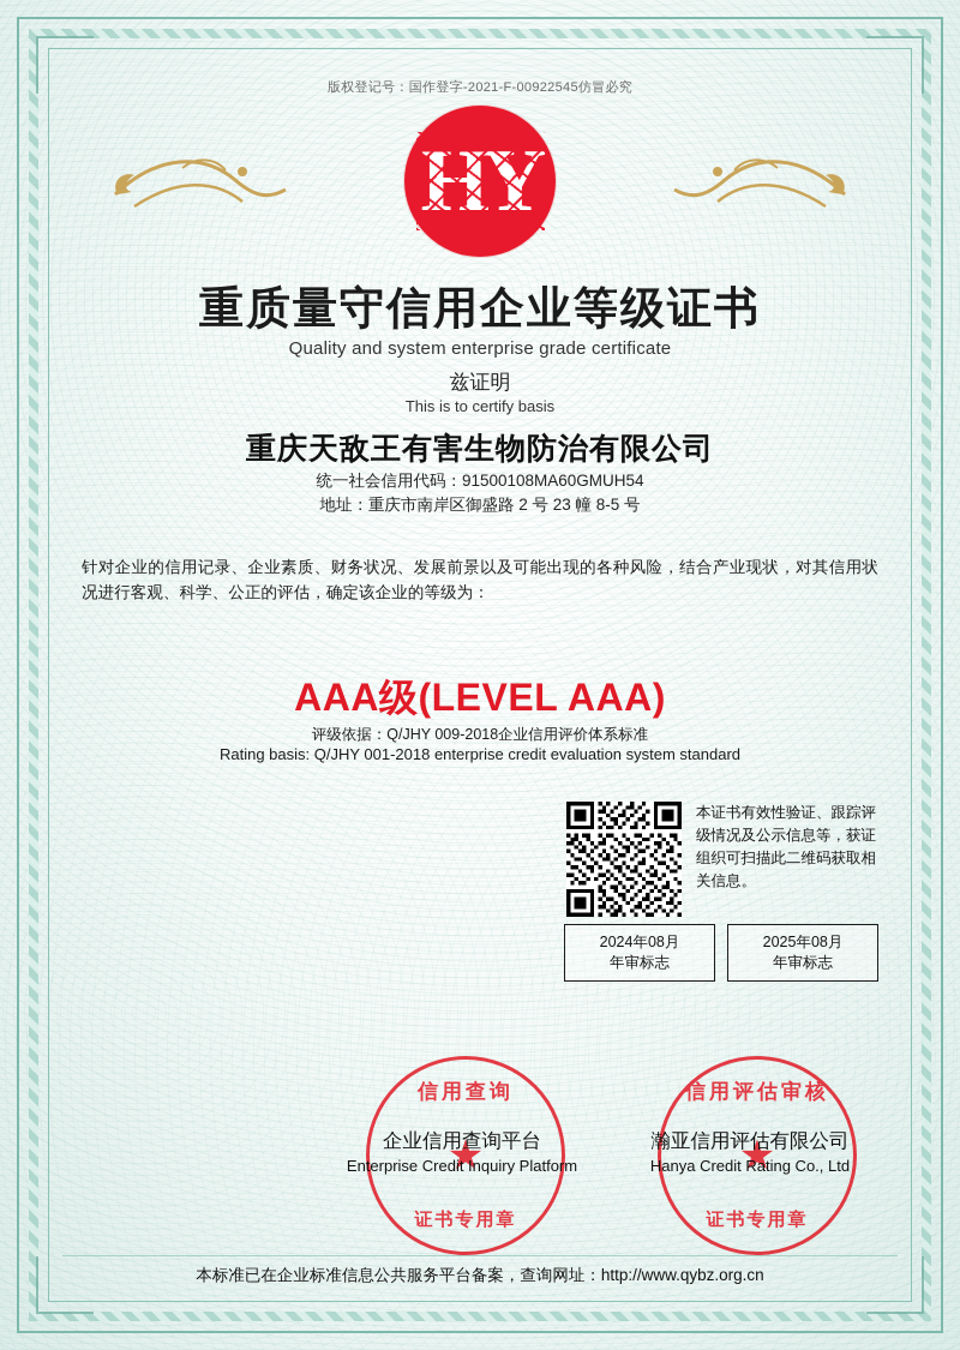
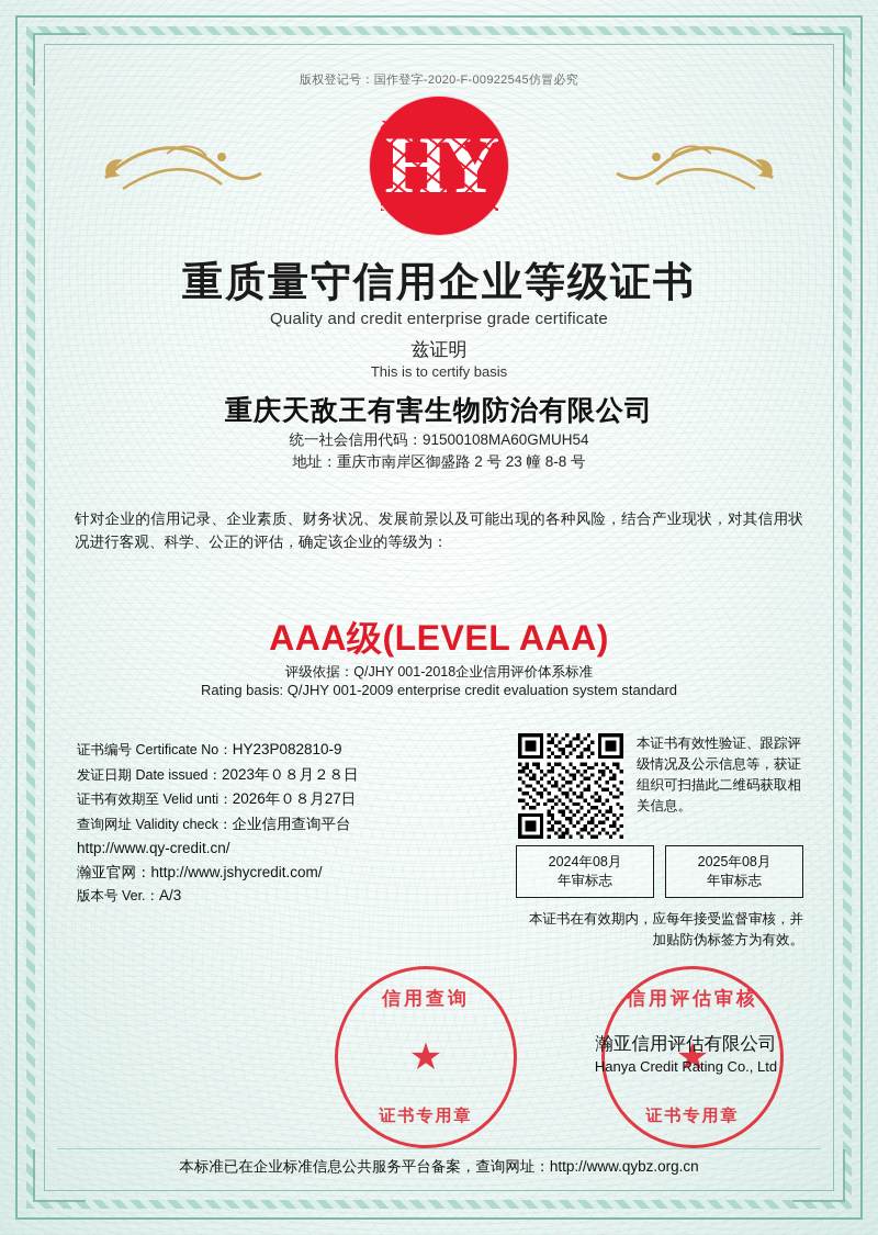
- 版权登记号：国作登字-2021-F-00922545仿冒必究
+ 版权登记号：国作登字-2020-F-00922545仿冒必究
  HY
  重质量守信用企业等级证书
- Quality and system enterprise grade certificate
+ Quality and credit enterprise grade certificate
  兹证明
  This is to certify basis
  重庆天敌王有害生物防治有限公司
  统一社会信用代码：91500108MA60GMUH54
- 地址：重庆市南岸区御盛路 2 号 23 幢 8-5 号
+ 地址：重庆市南岸区御盛路 2 号 23 幢 8-8 号
  针对企业的信用记录、企业素质、财务状况、发展前景以及可能出现的各种风险，结合产业现状，对其信用状况进行客观、科学、公正的评估，确定该企业的等级为：
  AAA级(LEVEL AAA)
- 评级依据：Q/JHY 009-2018企业信用评价体系标准
+ 评级依据：Q/JHY 001-2018企业信用评价体系标准
- Rating basis: Q/JHY 001-2018 enterprise credit evaluation system standard
+ Rating basis: Q/JHY 001-2009 enterprise credit evaluation system standard
+ 证书编号 Certificate No：HY23P082810-9
+ 发证日期 Date issued：2023年０８月２８日
+ 证书有效期至 Velid unti：2026年０８月27日
+ 查询网址 Validity check：企业信用查询平台
+ http://www.qy-credit.cn/
+ 瀚亚官网：http://www.jshycredit.com/
+ 版本号 Ver.：A/3
  本证书有效性验证、跟踪评级情况及公示信息等，获证组织可扫描此二维码获取相关信息。
  2024年08月
  年审标志
  2025年08月
  年审标志
+ 本证书在有效期内，应每年接受监督审核，并加贴防伪标签方为有效。
  信用查询
  ★
  证书专用章
  信用评估审核
  ★
  证书专用章
- 企业信用查询平台
- Enterprise Credit Inquiry Platform
  瀚亚信用评估有限公司
  Hanya Credit Rating Co., Ltd
  本标准已在企业标准信息公共服务平台备案，查询网址：http://www.qybz.org.cn
